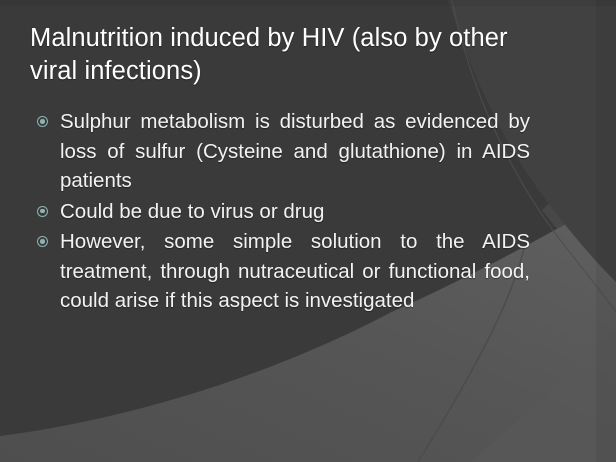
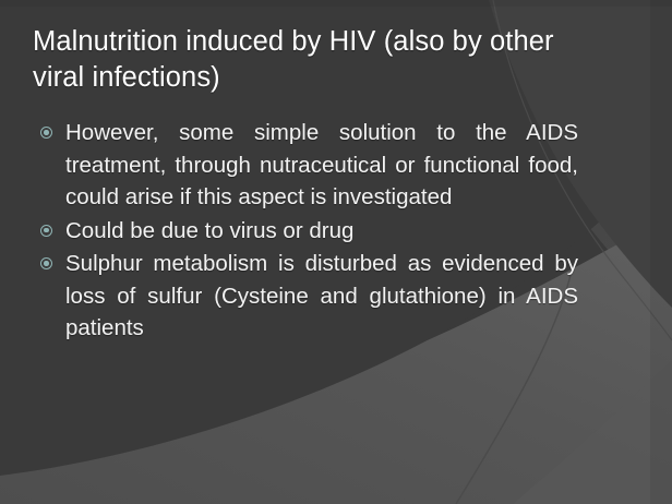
  Malnutrition induced by HIV (also by other viral infections)
- Sulphur metabolism is disturbed as evidenced by loss of sulfur (Cysteine and glutathione) in AIDS patients
+ However, some simple solution to the AIDS treatment, through nutraceutical or functional food, could arise if this aspect is investigated
  Could be due to virus or drug
- However, some simple solution to the AIDS treatment, through nutraceutical or functional food, could arise if this aspect is investigated
+ Sulphur metabolism is disturbed as evidenced by loss of sulfur (Cysteine and glutathione) in AIDS patients
